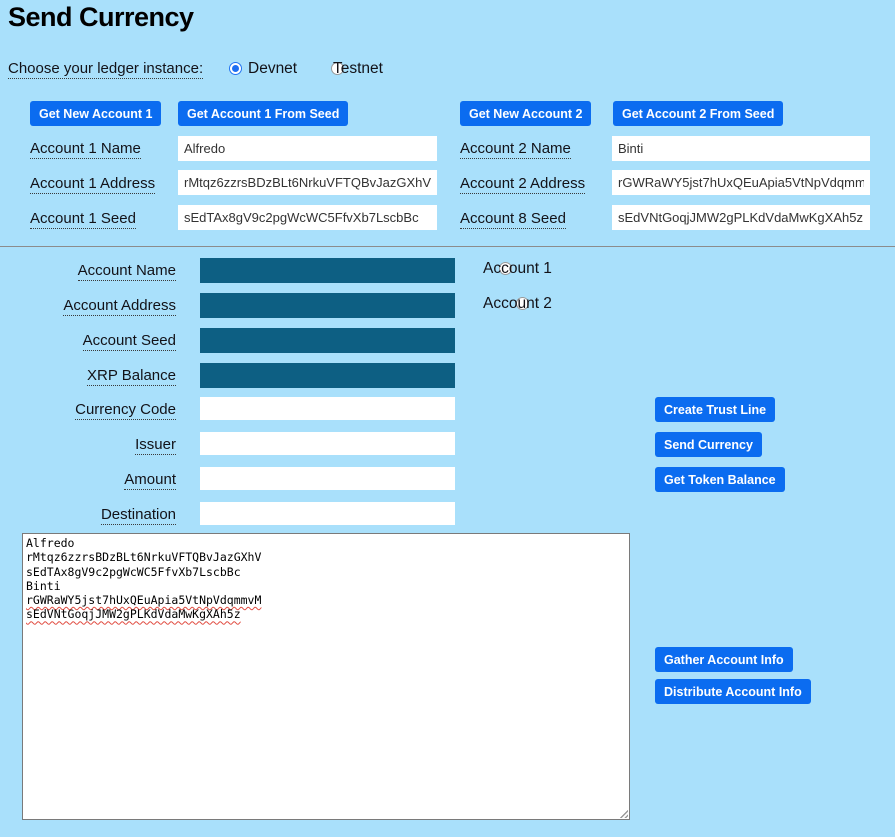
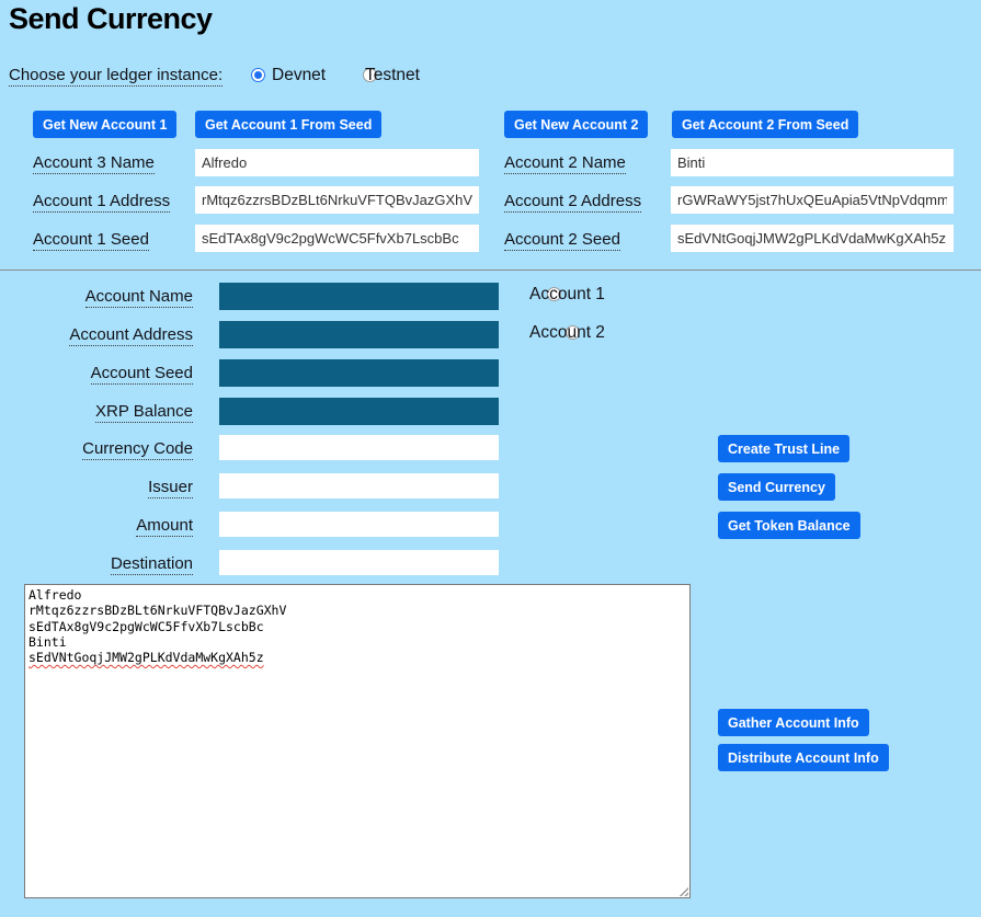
  Send Currency
  Choose your ledger instance:
  Devnet
  Testnet
  Get New Account 1
  Get Account 1 From Seed
- Account 1 Name
+ Account 3 Name
  Alfredo
  Account 1 Address
  rMtqz6zzrsBDzBLt6NrkuVFTQBvJazGXhV
  Account 1 Seed
  sEdTAx8gV9c2pgWcWC5FfvXb7LscbBc
  Get New Account 2
  Get Account 2 From Seed
  Account 2 Name
  Binti
  Account 2 Address
  rGWRaWY5jst7hUxQEuApia5VtNpVdqmm
- Account 8 Seed
+ Account 2 Seed
  sEdVNtGoqjJMW2gPLKdVdaMwKgXAh5z
  Account Name
  Account Address
  Account Seed
  XRP Balance
  Currency Code
  Issuer
  Amount
  Destination
  Account 1
  Account 2
  Create Trust Line
  Send Currency
  Get Token Balance
  Alfredo
  rMtqz6zzrsBDzBLt6NrkuVFTQBvJazGXhV
  sEdTAx8gV9c2pgWcWC5FfvXb7LscbBc
  Binti
- rGWRaWY5jst7hUxQEuApia5VtNpVdqmmvM
  sEdVNtGoqjJMW2gPLKdVdaMwKgXAh5z
  Gather Account Info
  Distribute Account Info
